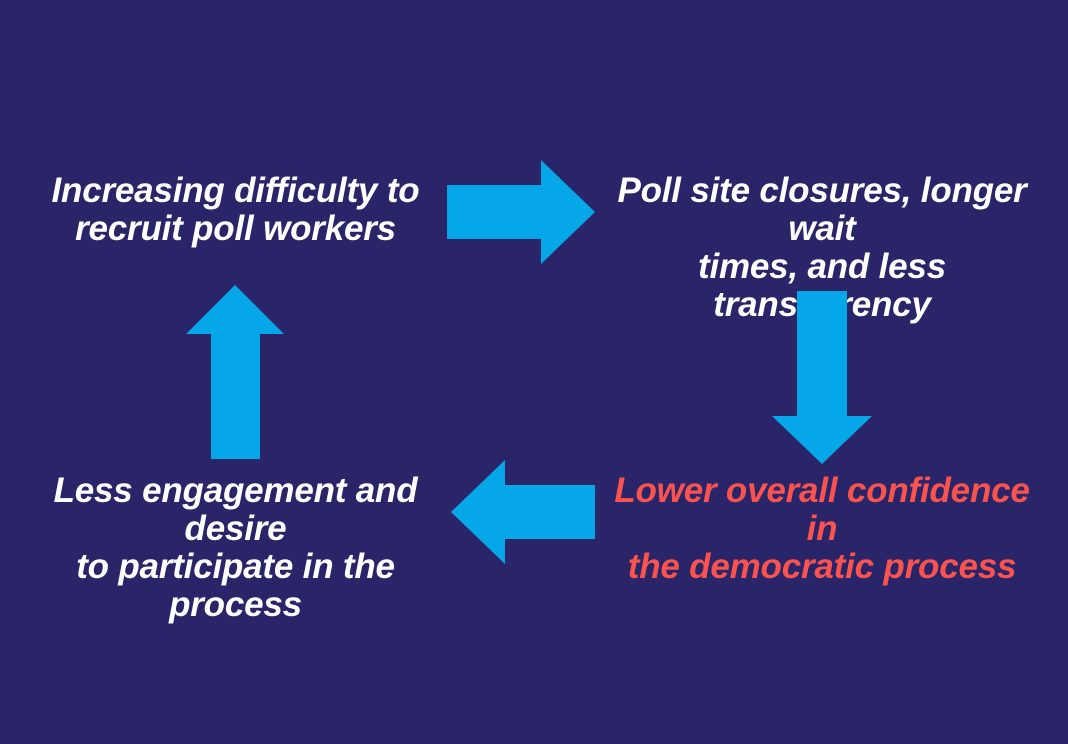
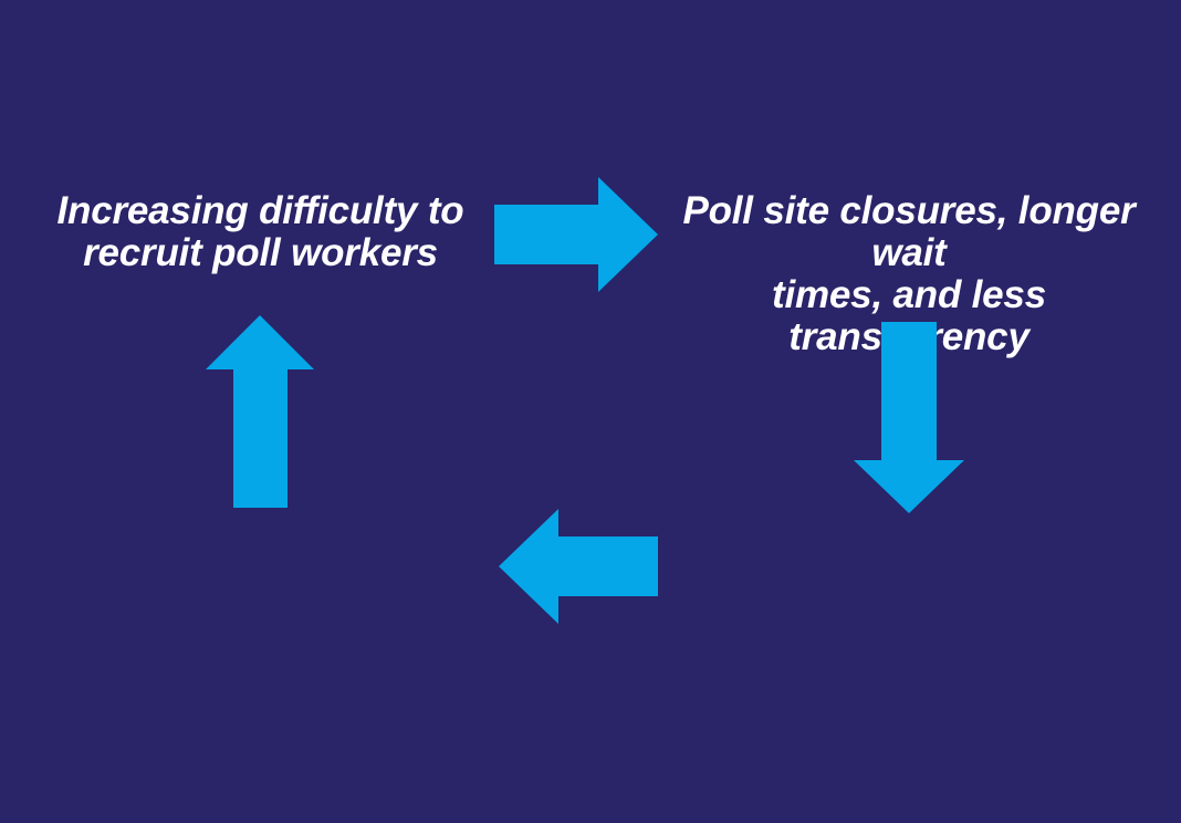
  Increasing difficulty to
  recruit poll workers
  Poll site closures, longer wait
  times, and less transency
- Lower overall confidence in
- the democratic process
- Less engagement and desire
- to participate in the process
